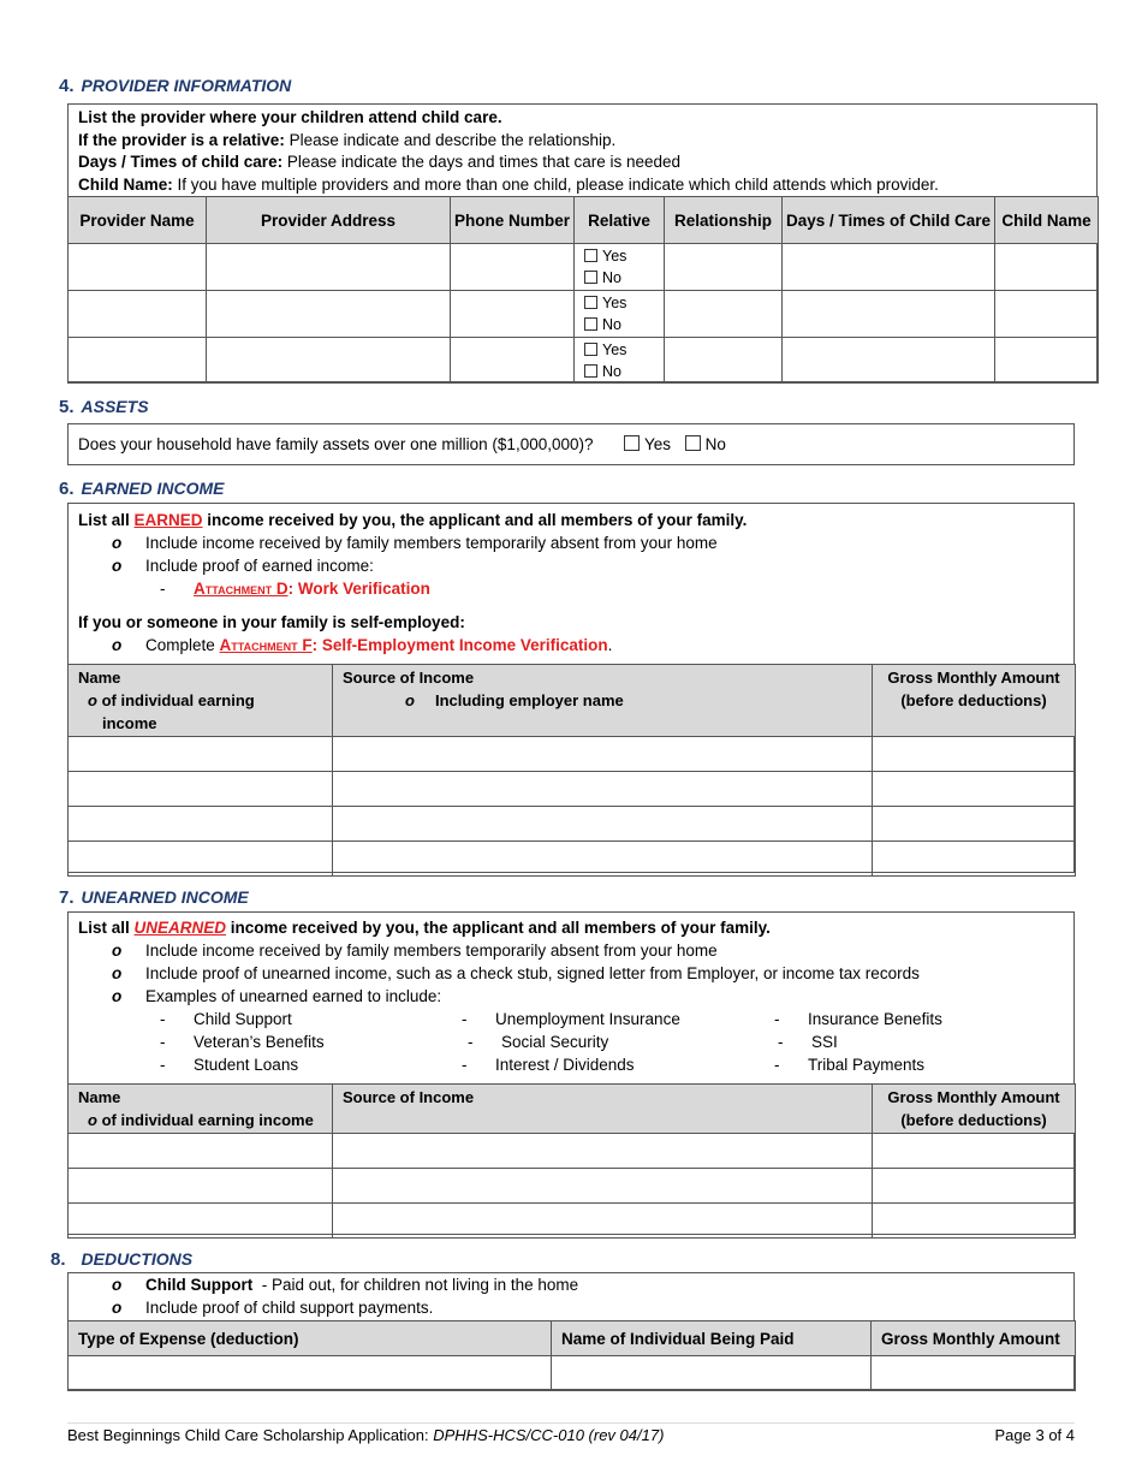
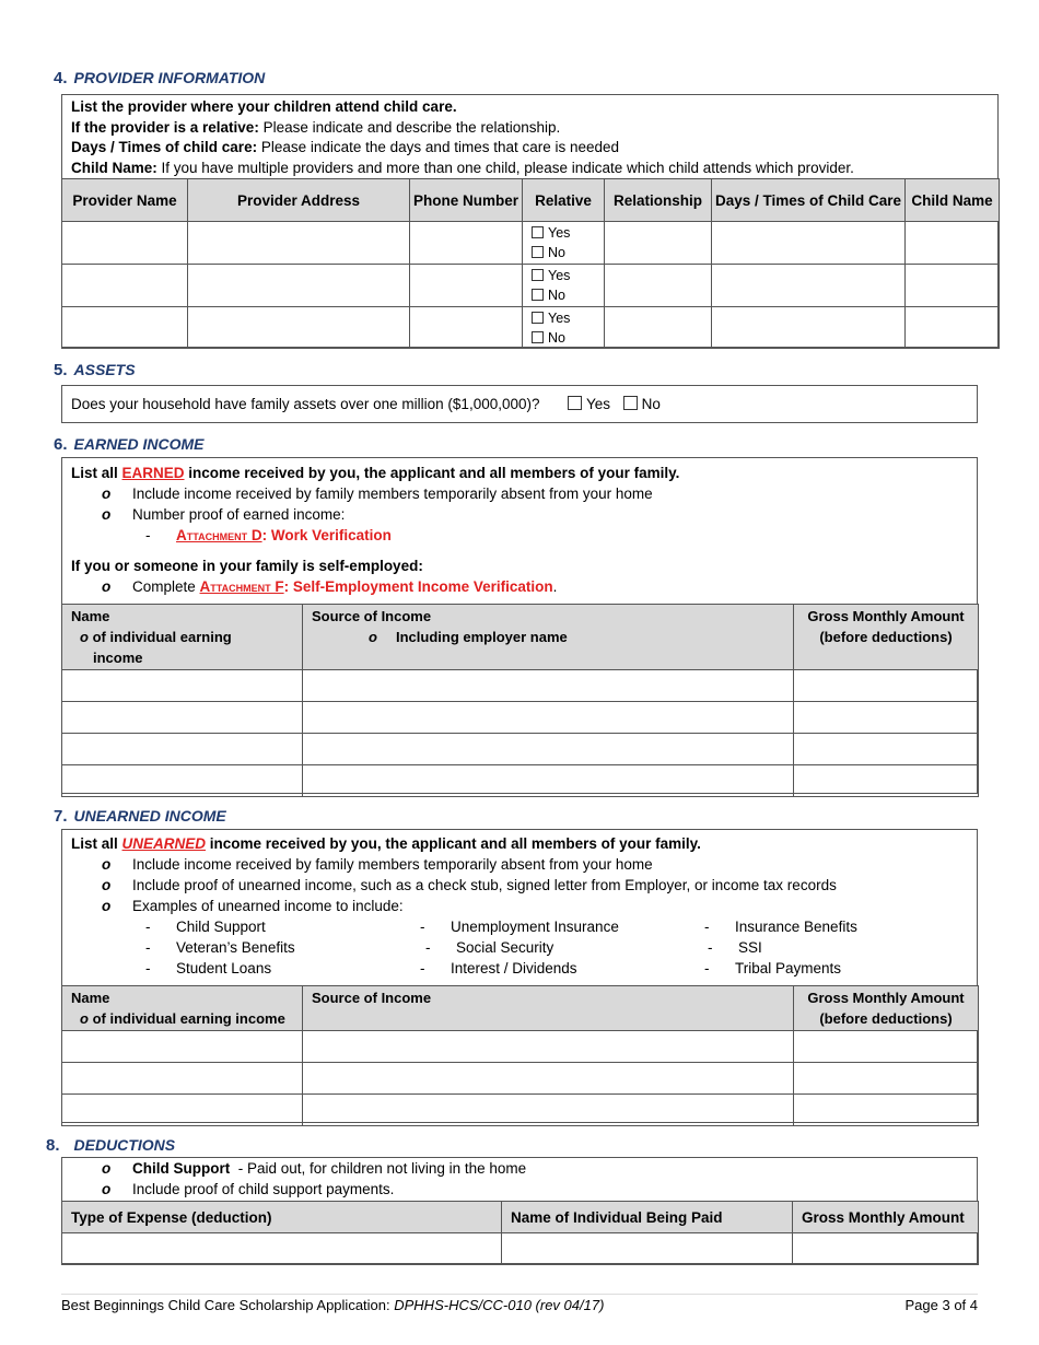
  4. PROVIDER INFORMATION
  List the provider where your children attend child care.
  If the provider is a relative: Please indicate and describe the relationship.
  Days / Times of child care: Please indicate the days and times that care is needed
  Child Name: If you have multiple providers and more than one child, please indicate which child attends which provider.
  Provider Name	Provider Address	Phone Number	Relative	Relationship	Days / Times of Child Care	Child Name
  			Yes No
  			Yes No
  			Yes No
  5. ASSETS
  Does your household have family assets over one million ($1,000,000)? Yes No
  6. EARNED INCOME
  List all EARNED income received by you, the applicant and all members of your family.
  o Include income received by family members temporarily absent from your home
- o Include proof of earned income:
+ o Number proof of earned income:
  - Attachment D: Work Verification
  If you or someone in your family is self-employed:
  o Complete Attachment F: Self-Employment Income Verification.
  Name o of individual earning income	Source of Income o Including employer name	Gross Monthly Amount (before deductions)
  7. UNEARNED INCOME
  List all UNEARNED income received by you, the applicant and all members of your family.
  o Include income received by family members temporarily absent from your home
  o Include proof of unearned income, such as a check stub, signed letter from Employer, or income tax records
- o Examples of unearned earned to include:
+ o Examples of unearned income to include:
  - Child Support
  - Unemployment Insurance
  - Insurance Benefits
  - Veteran’s Benefits
  - Social Security
  - SSI
  - Student Loans
  - Interest / Dividends
  - Tribal Payments
  Name o of individual earning income	Source of Income	Gross Monthly Amount (before deductions)
  8. DEDUCTIONS
  o Child Support - Paid out, for children not living in the home
  o Include proof of child support payments.
  Type of Expense (deduction)	Name of Individual Being Paid	Gross Monthly Amount
  Best Beginnings Child Care Scholarship Application: DPHHS-HCS/CC-010 (rev 04/17)
  Page 3 of 4
